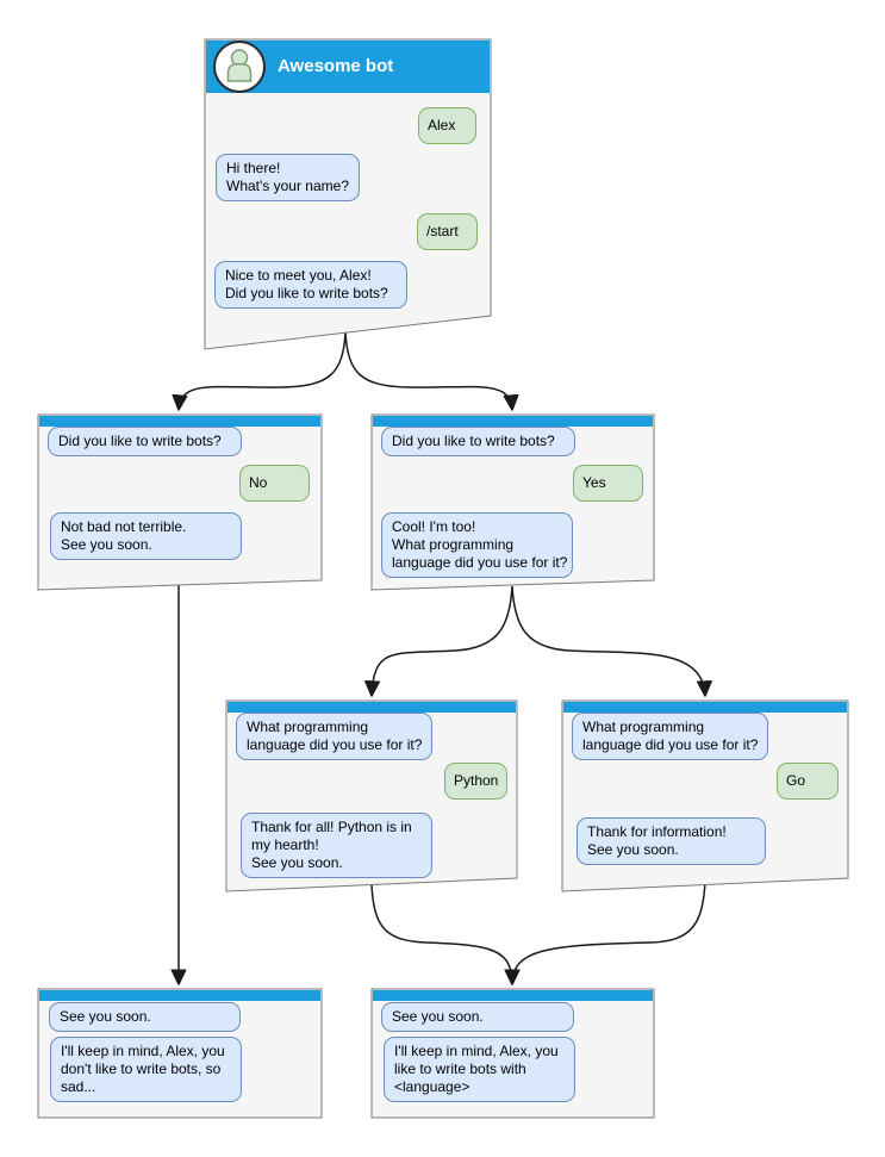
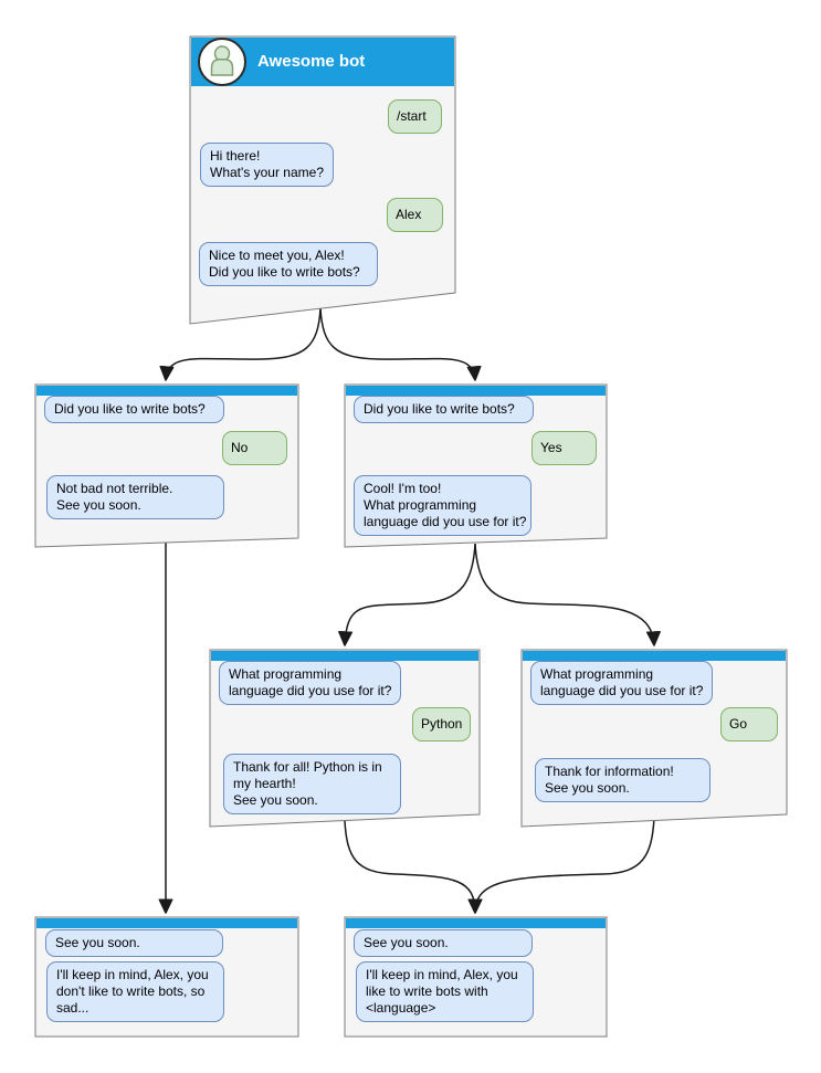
  Awesome bot
- Alex
+ /start
  Hi there!
  What's your name?
- /start
+ Alex
  Nice to meet you, Alex!
  Did you like to write bots?
  Did you like to write bots?
  No
  Not bad not terrible.
  See you soon.
  Did you like to write bots?
  Yes
  Cool! I'm too!
  What programming
  language did you use for it?
  What programming
  language did you use for it?
  Python
  Thank for all! Python is in
  my hearth!
  See you soon.
  What programming
  language did you use for it?
  Go
  Thank for information!
  See you soon.
  See you soon.
  I'll keep in mind, Alex, you
  don't like to write bots, so
  sad...
  See you soon.
  I'll keep in mind, Alex, you
  like to write bots with
  <language>
